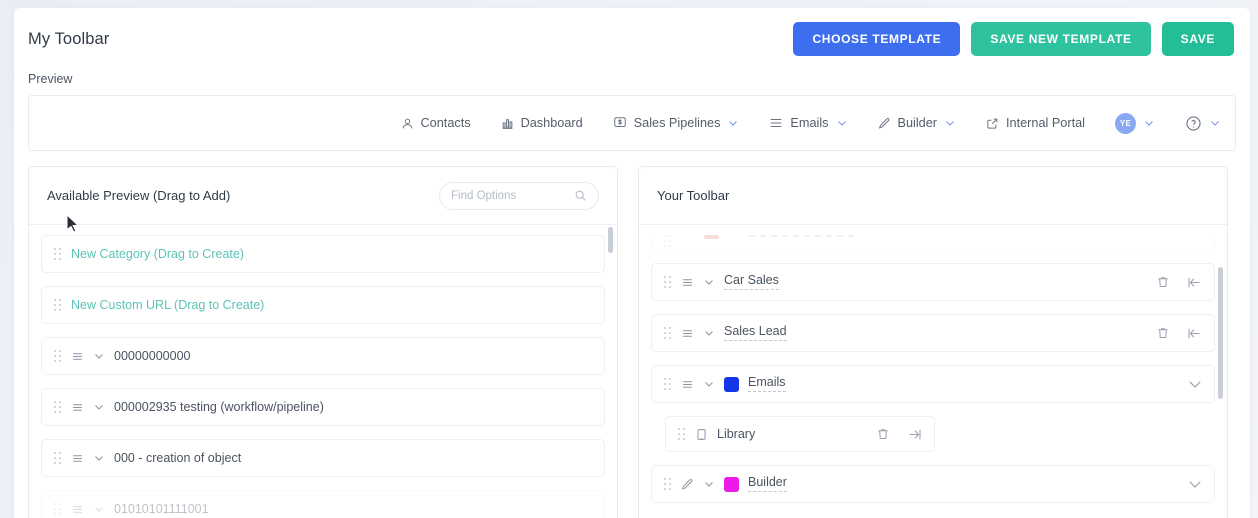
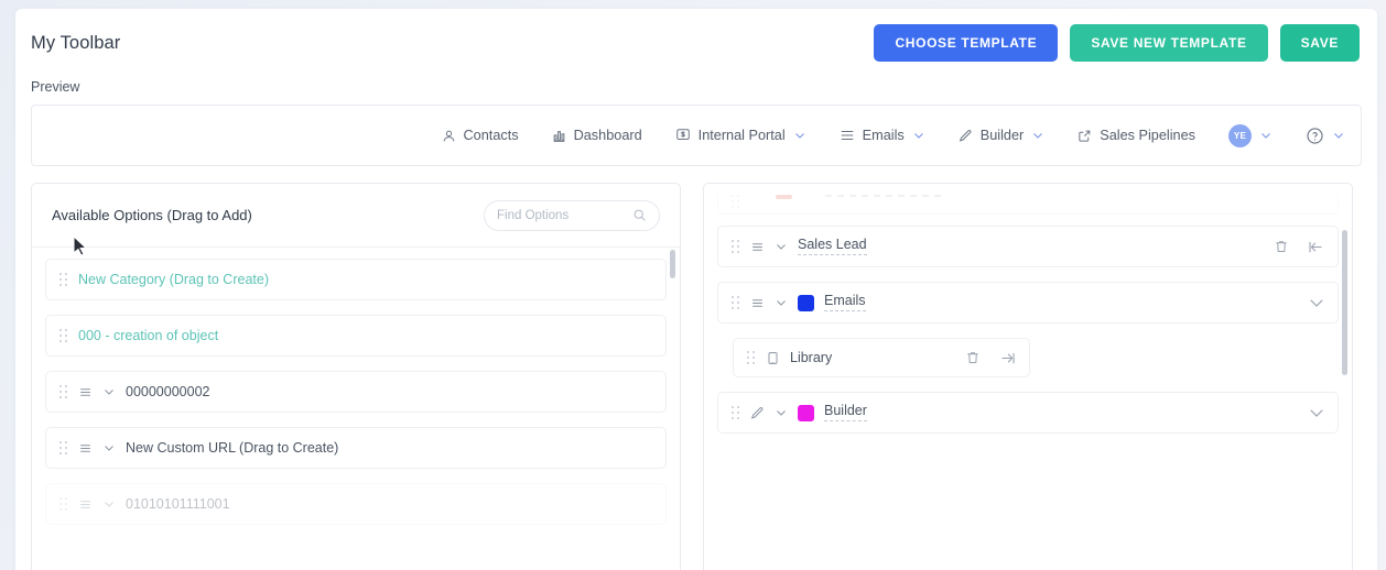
  My Toolbar
  Preview
  CHOOSE TEMPLATE
  SAVE NEW TEMPLATE
  SAVE
  Contacts
  Dashboard
- Sales Pipelines
+ Internal Portal
  Emails
  Builder
- Internal Portal
+ Sales Pipelines
  YE
- Available Preview (Drag to Add)
+ Available Options (Drag to Add)
  Find Options
  New Category (Drag to Create)
- New Custom URL (Drag to Create)
+ 000 - creation of object
- 00000000000
+ 00000000002
- 000002935 testing (workflow/pipeline)
- 000 - creation of object
+ New Custom URL (Drag to Create)
  01010101111001
- Your Toolbar
- Car Sales
  Sales Lead
  Emails
  Library
  Builder
